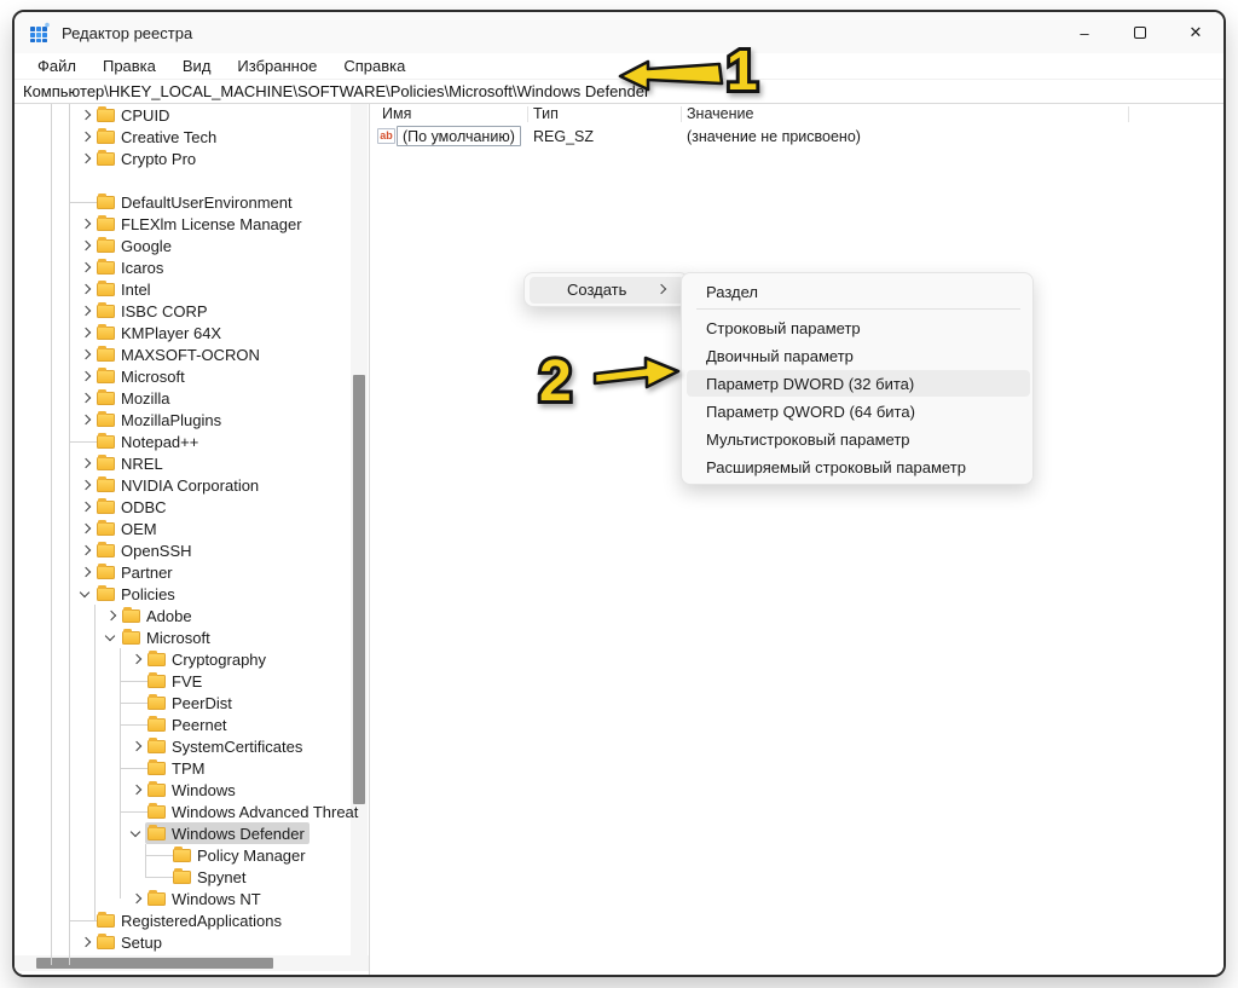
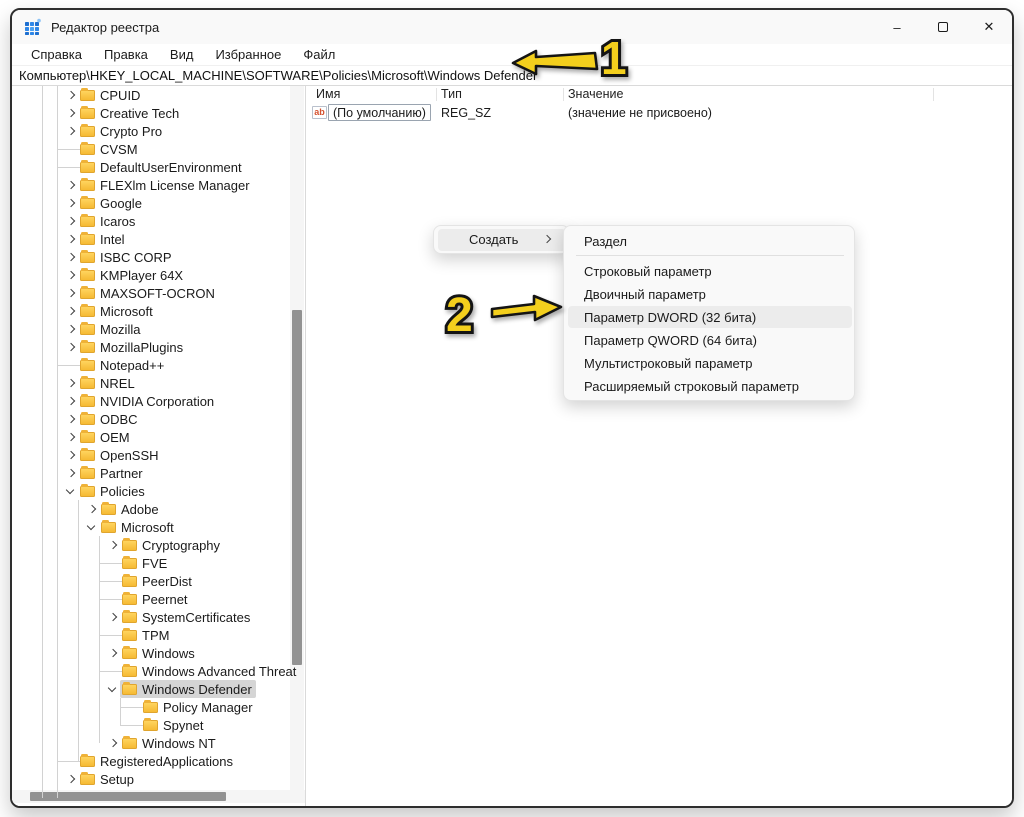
  Редактор реестра
  –
  ✕
- Файл
+ Справка
  Правка
  Вид
  Избранное
- Справка
+ Файл
  Компьютер\HKEY_LOCAL_MACHINE\SOFTWARE\Policies\Microsoft\Windows Defender
  CPUID
  Creative Tech
  Crypto Pro
+ CVSM
  DefaultUserEnvironment
  FLEXlm License Manager
  Google
  Icaros
  Intel
  ISBC CORP
  KMPlayer 64X
  MAXSOFT-OCRON
  Microsoft
  Mozilla
  MozillaPlugins
  Notepad++
  NREL
  NVIDIA Corporation
  ODBC
  OEM
  OpenSSH
  Partner
  Policies
  Adobe
  Microsoft
  Cryptography
  FVE
  PeerDist
  Peernet
  SystemCertificates
  TPM
  Windows
  Windows Advanced Threat
  Windows Defender
  Policy Manager
  Spynet
  Windows NT
  RegisteredApplications
  Setup
  Имя
  Тип
  Значение
  ab
  (По умолчанию)
  REG_SZ
  (значение не присвоено)
  Создать
  Раздел
  Строковый параметр
  Двоичный параметр
  Параметр DWORD (32 бита)
  Параметр QWORD (64 бита)
  Мультистроковый параметр
  Расширяемый строковый параметр
  1
  2
